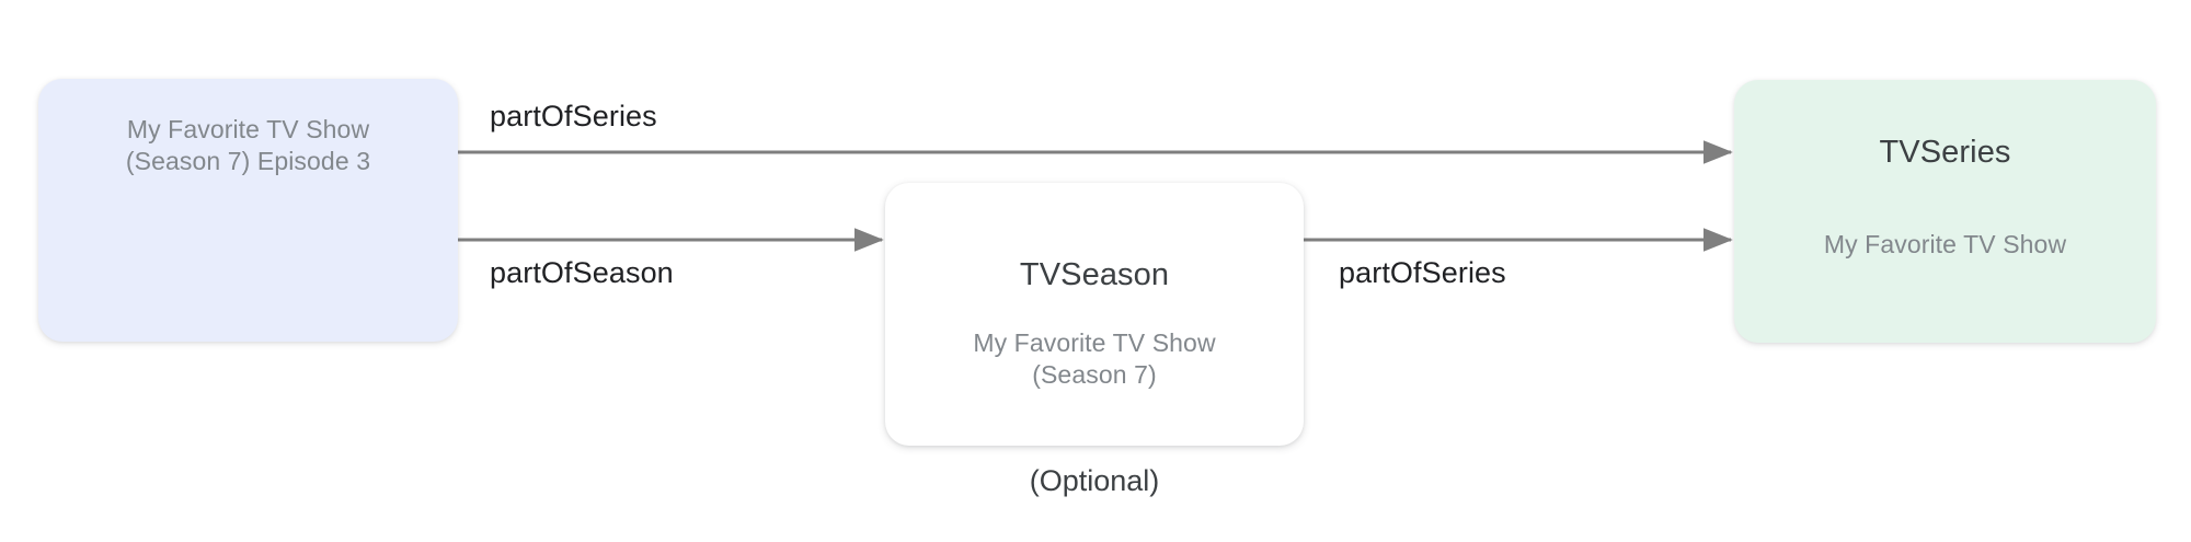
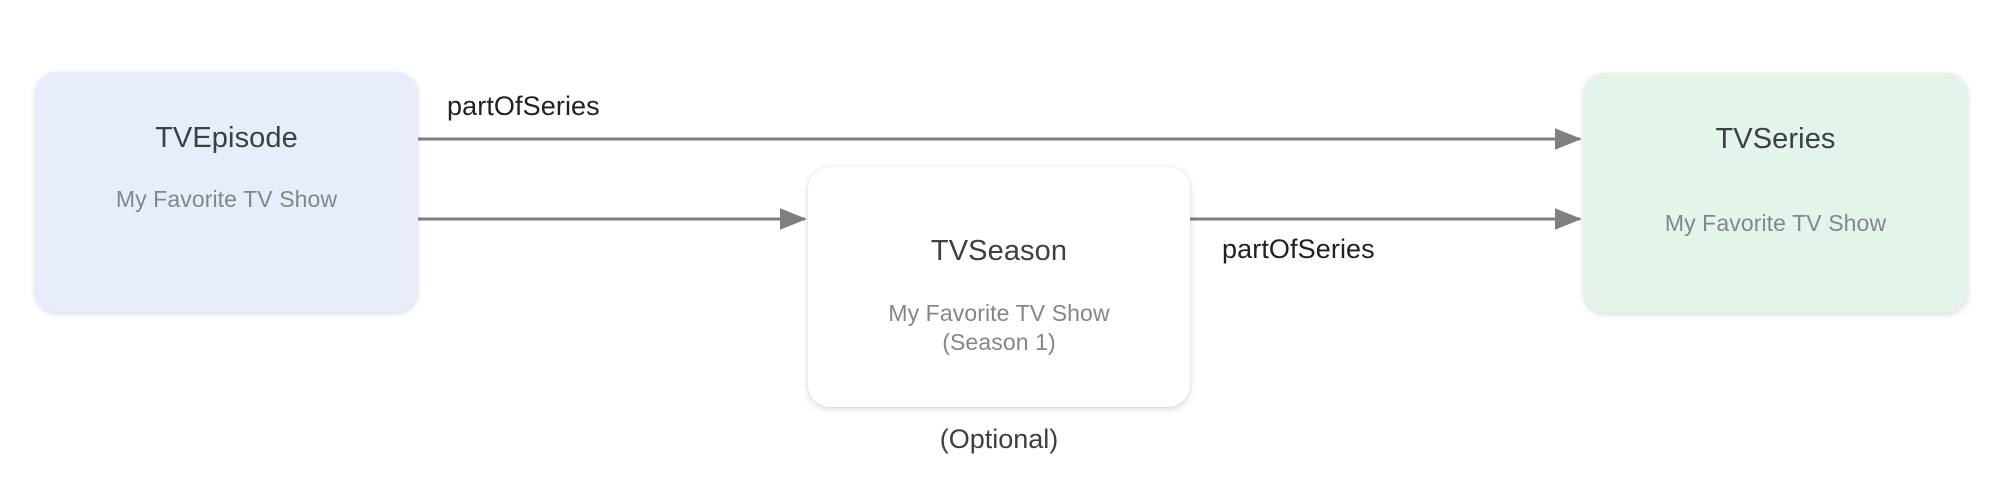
+ TVEpisode
  My Favorite TV Show
- (Season 7) Episode 3
  TVSeason
  My Favorite TV Show
- (Season 7)
+ (Season 1)
  (Optional)
  TVSeries
  My Favorite TV Show
  partOfSeries
- partOfSeason
  partOfSeries
